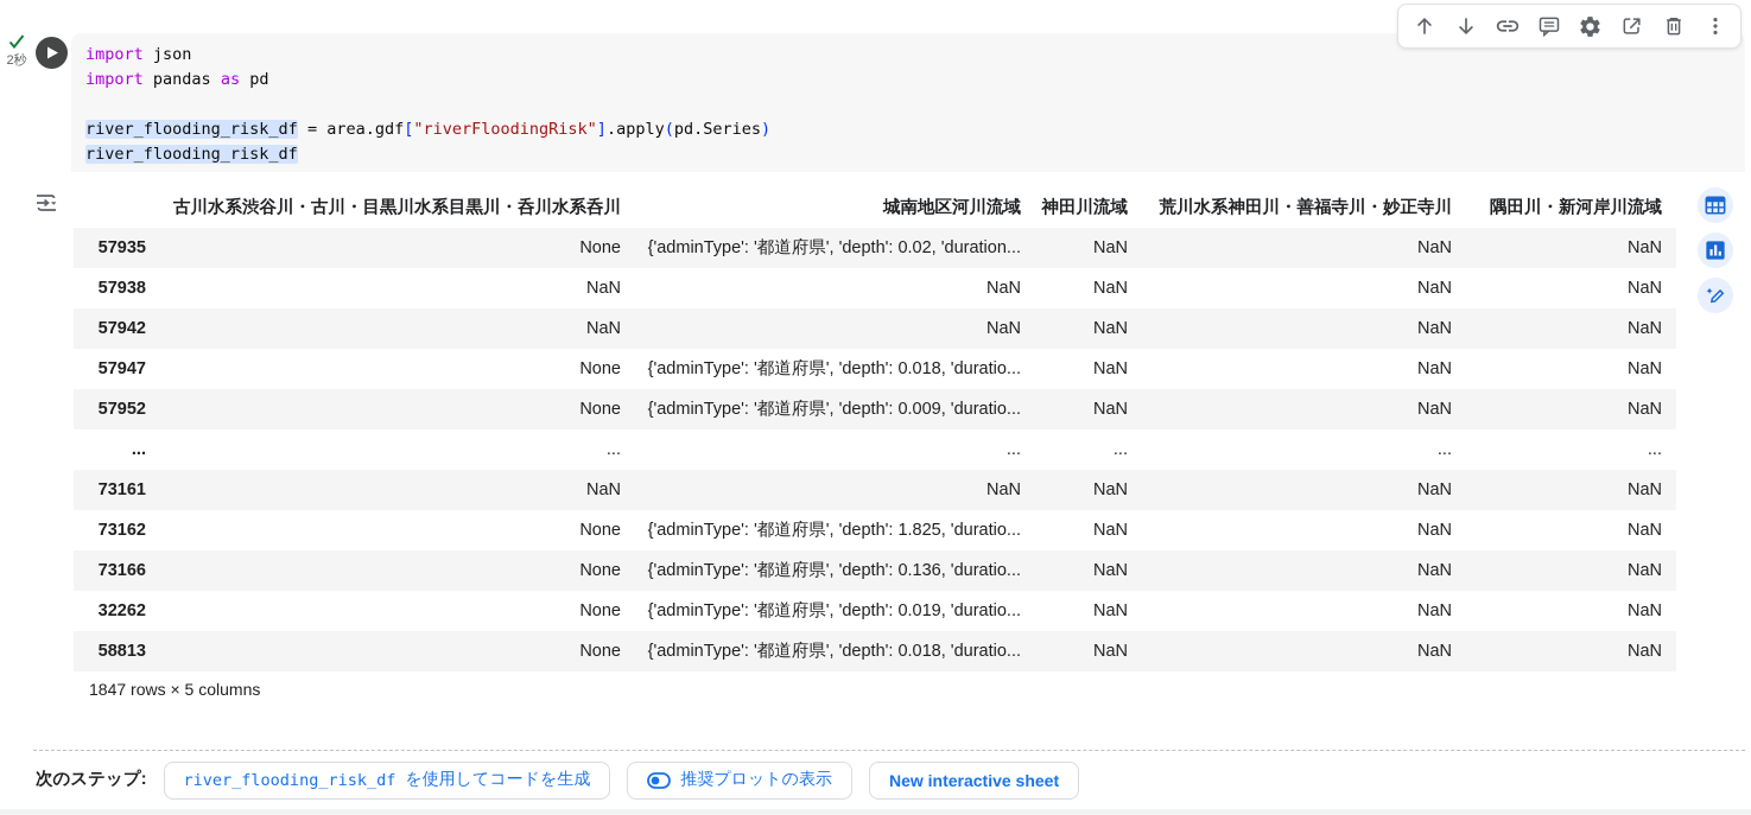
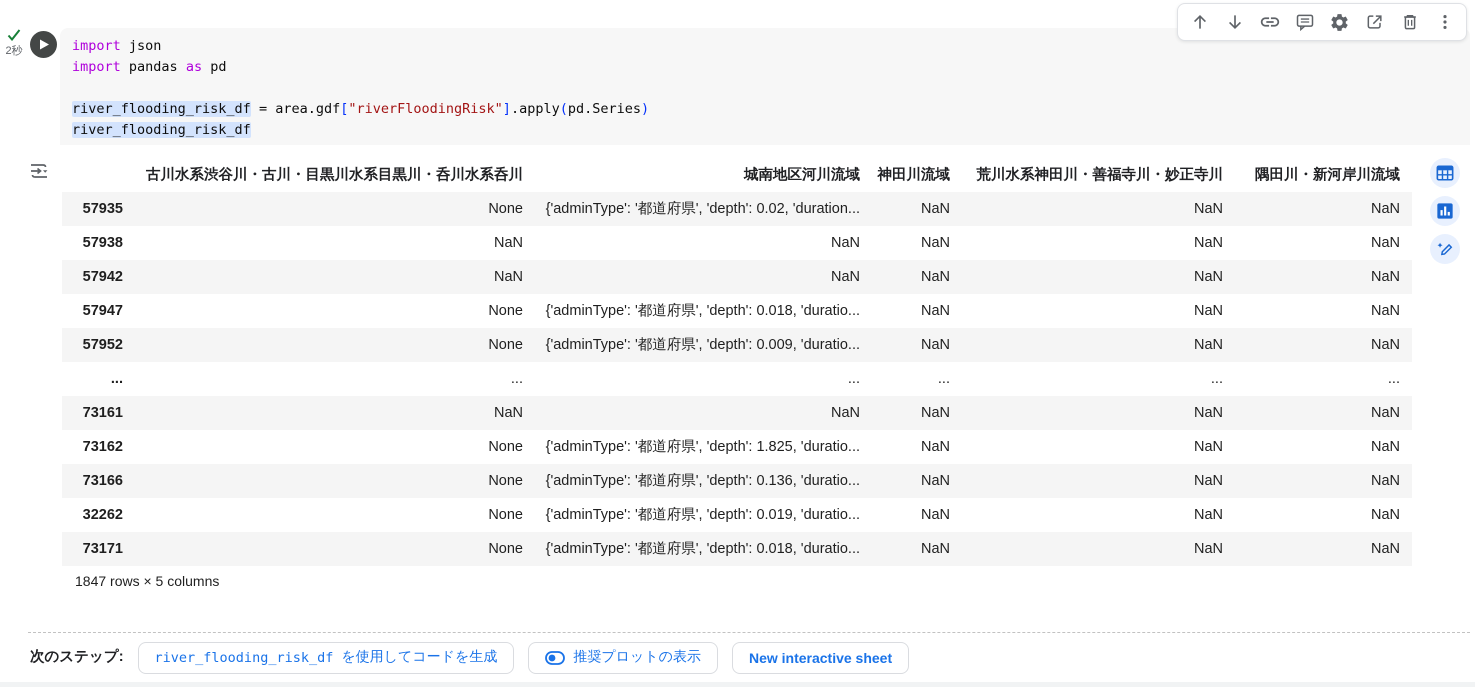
  2秒
  import json
  import pandas as pd
  river_flooding_risk_df = area.gdf["riverFloodingRisk"].apply(pd.Series)
  river_flooding_risk_df
  	古川水系渋谷川・古川・目黒川水系目黒川・呑川水系呑川	城南地区河川流域	神田川流域	荒川水系神田川・善福寺川・妙正寺川	隅田川・新河岸川流域
  57935	None	{'adminType': '都道府県', 'depth': 0.02, 'duration...	NaN	NaN	NaN
  57938	NaN	NaN	NaN	NaN	NaN
  57942	NaN	NaN	NaN	NaN	NaN
  57947	None	{'adminType': '都道府県', 'depth': 0.018, 'duratio...	NaN	NaN	NaN
  57952	None	{'adminType': '都道府県', 'depth': 0.009, 'duratio...	NaN	NaN	NaN
  ...	...	...	...	...	...
  73161	NaN	NaN	NaN	NaN	NaN
  73162	None	{'adminType': '都道府県', 'depth': 1.825, 'duratio...	NaN	NaN	NaN
  73166	None	{'adminType': '都道府県', 'depth': 0.136, 'duratio...	NaN	NaN	NaN
  32262	None	{'adminType': '都道府県', 'depth': 0.019, 'duratio...	NaN	NaN	NaN
- 58813	None	{'adminType': '都道府県', 'depth': 0.018, 'duratio...	NaN	NaN	NaN
+ 73171	None	{'adminType': '都道府県', 'depth': 0.018, 'duratio...	NaN	NaN	NaN
  1847 rows × 5 columns
  次のステップ:
  river_flooding_risk_df
  を使用してコードを生成
  推奨プロットの表示
  New interactive sheet
